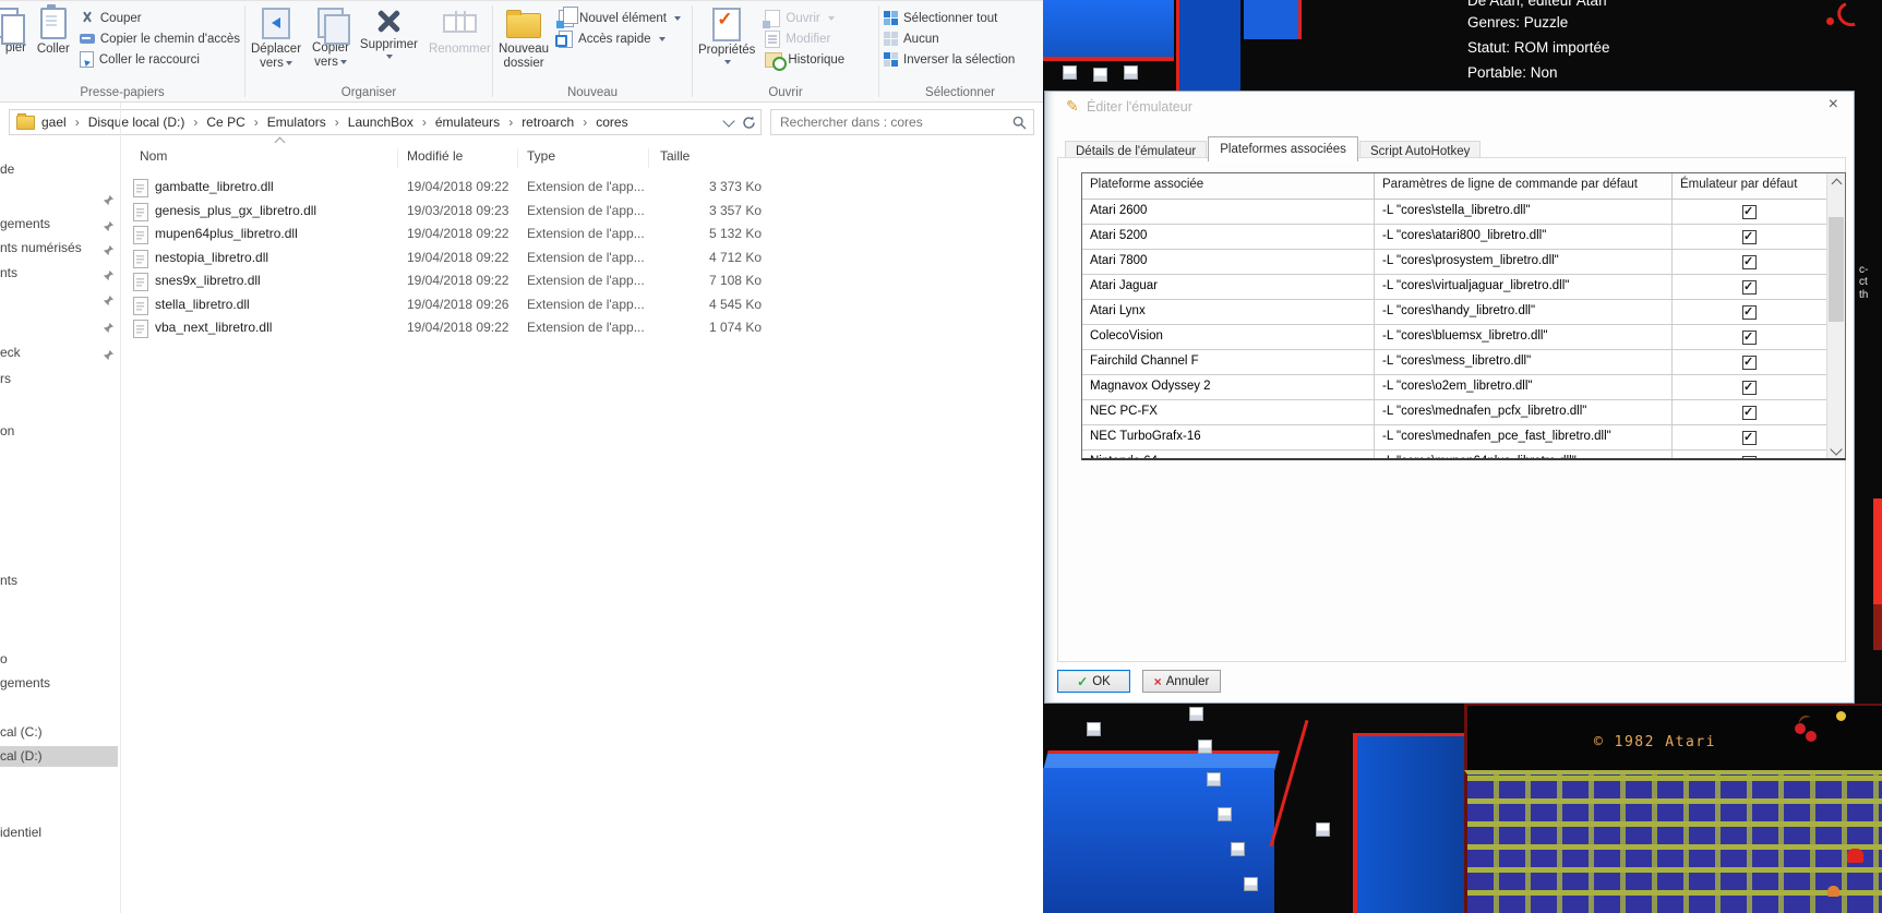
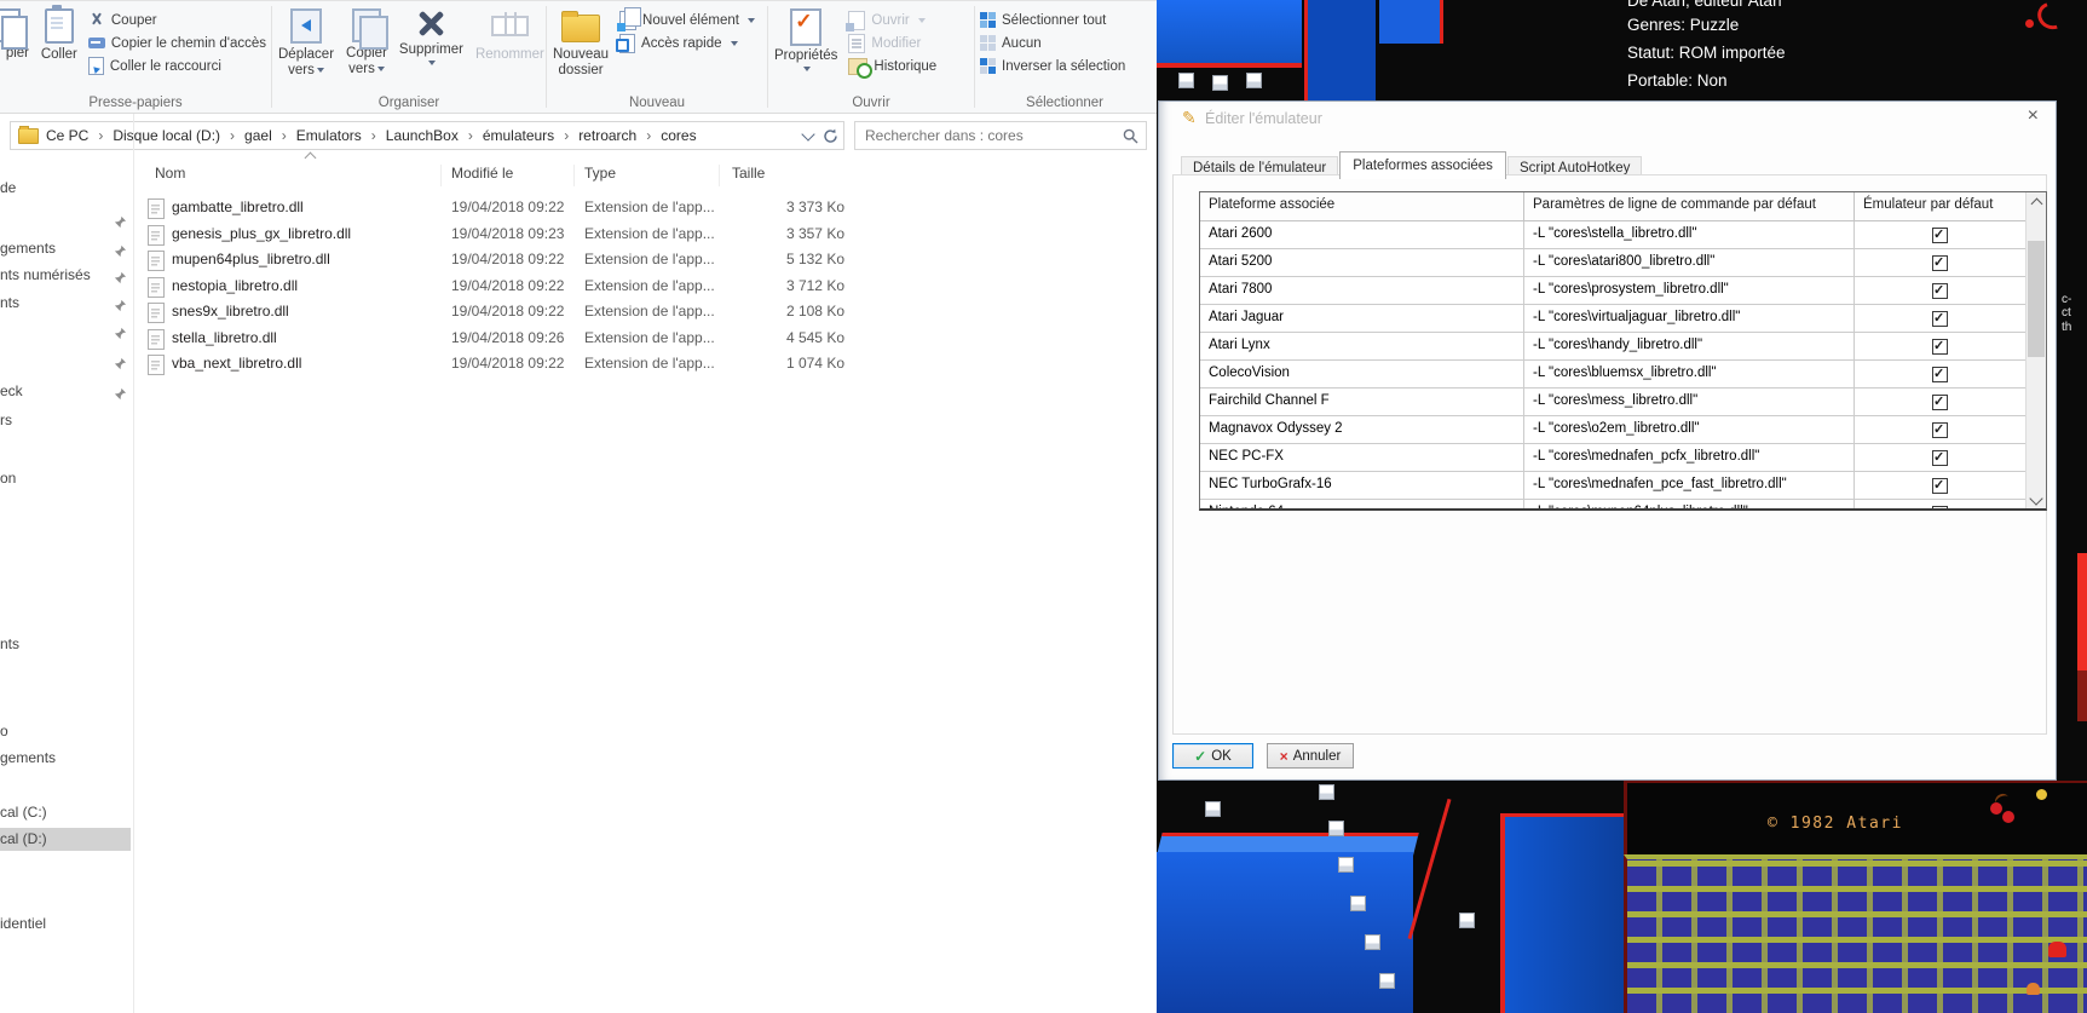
  pier
  Coller
  Couper
  Copier le chemin d'accès
  Coller le raccourci
  Presse-papiers
  Déplacer
  vers
  Copier
  vers
  Supprimer
  Renommer
  Organiser
  Nouveau
  dossier
  Nouvel élément
  Accès rapide
  Nouveau
  Propriétés
  Ouvrir
  Modifier
  Historique
  Ouvrir
  Sélectionner tout
  Aucun
  Inverser la sélection
  Sélectionner
- gael
+ Ce PC
  Disque local (D:)
- Ce PC
+ gael
  Emulators
  LaunchBox
  émulateurs
  retroarch
  cores
  Rechercher dans : cores
  Nom
  Modifié le
  Type
  Taille
  gambatte_libretro.dll
  19/04/2018 09:22
  Extension de l'app...
  3 373 Ko
  genesis_plus_gx_libretro.dll
- 19/03/2018 09:23
+ 19/04/2018 09:23
  Extension de l'app...
  3 357 Ko
  mupen64plus_libretro.dll
  19/04/2018 09:22
  Extension de l'app...
  5 132 Ko
  nestopia_libretro.dll
  19/04/2018 09:22
  Extension de l'app...
- 4 712 Ko
+ 3 712 Ko
  snes9x_libretro.dll
  19/04/2018 09:22
  Extension de l'app...
- 7 108 Ko
+ 2 108 Ko
  stella_libretro.dll
  19/04/2018 09:26
  Extension de l'app...
  4 545 Ko
  vba_next_libretro.dll
  19/04/2018 09:22
  Extension de l'app...
  1 074 Ko
  de
  gements
  nts numérisés
  nts
  eck
  rs
  on
  nts
  o
  gements
  cal (C:)
  cal (D:)
  identiel
  De Atari; éditeur Atari
  Genres: Puzzle
  Statut: ROM importée
  Portable: Non
  c-
  ct
  th
  © 1982 Atari
  ✎
  Éditer l'émulateur
  ×
  Détails de l'émulateur
  Plateformes associées
  Script AutoHotkey
  Plateforme associée
  Paramètres de ligne de commande par défaut
  Émulateur par défaut
  Atari 2600
  -L "cores\stella_libretro.dll"
  Atari 5200
  -L "cores\atari800_libretro.dll"
  Atari 7800
  -L "cores\prosystem_libretro.dll"
  Atari Jaguar
  -L "cores\virtualjaguar_libretro.dll"
  Atari Lynx
  -L "cores\handy_libretro.dll"
  ColecoVision
  -L "cores\bluemsx_libretro.dll"
  Fairchild Channel F
  -L "cores\mess_libretro.dll"
  Magnavox Odyssey 2
  -L "cores\o2em_libretro.dll"
  NEC PC-FX
  -L "cores\mednafen_pcfx_libretro.dll"
  NEC TurboGrafx-16
  -L "cores\mednafen_pce_fast_libretro.dll"
  ✓
  OK
  ×
  Annuler
